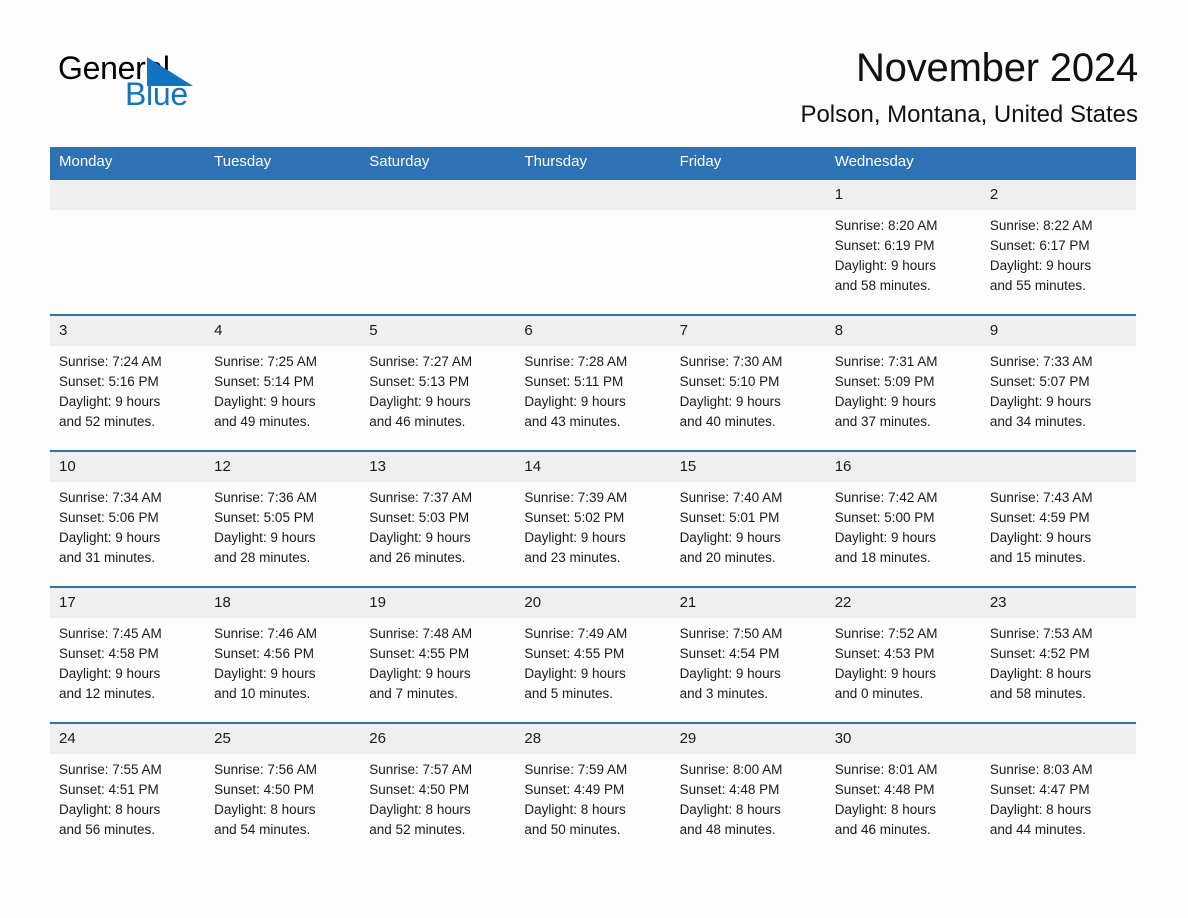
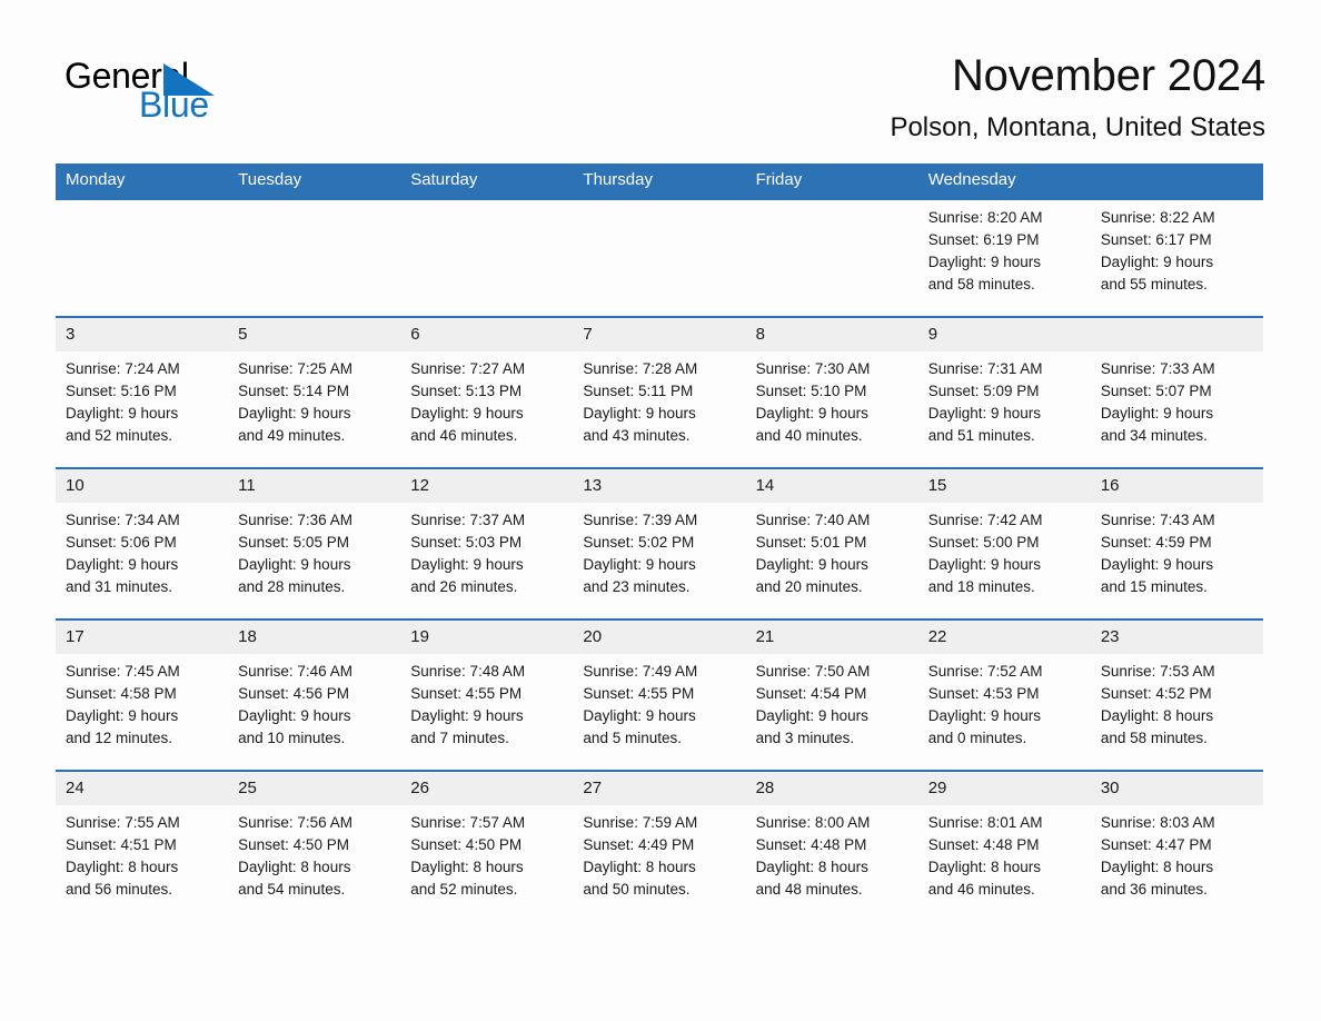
  General
  Blue
  November 2024
  Polson, Montana, United States
  Monday
  Tuesday
  Saturday
  Thursday
  Friday
  Wednesday
- 1
- 2
  Sunrise: 8:20 AM
  Sunset: 6:19 PM
  Daylight: 9 hours
  and 58 minutes.
  Sunrise: 8:22 AM
  Sunset: 6:17 PM
  Daylight: 9 hours
  and 55 minutes.
  3
- 4
  5
  6
  7
  8
  9
  Sunrise: 7:24 AM
  Sunset: 5:16 PM
  Daylight: 9 hours
  and 52 minutes.
  Sunrise: 7:25 AM
  Sunset: 5:14 PM
  Daylight: 9 hours
  and 49 minutes.
  Sunrise: 7:27 AM
  Sunset: 5:13 PM
  Daylight: 9 hours
  and 46 minutes.
  Sunrise: 7:28 AM
  Sunset: 5:11 PM
  Daylight: 9 hours
  and 43 minutes.
  Sunrise: 7:30 AM
  Sunset: 5:10 PM
  Daylight: 9 hours
  and 40 minutes.
  Sunrise: 7:31 AM
  Sunset: 5:09 PM
  Daylight: 9 hours
- and 37 minutes.
+ and 51 minutes.
  Sunrise: 7:33 AM
  Sunset: 5:07 PM
  Daylight: 9 hours
  and 34 minutes.
  10
+ 11
  12
  13
  14
  15
  16
  Sunrise: 7:34 AM
  Sunset: 5:06 PM
  Daylight: 9 hours
  and 31 minutes.
  Sunrise: 7:36 AM
  Sunset: 5:05 PM
  Daylight: 9 hours
  and 28 minutes.
  Sunrise: 7:37 AM
  Sunset: 5:03 PM
  Daylight: 9 hours
  and 26 minutes.
  Sunrise: 7:39 AM
  Sunset: 5:02 PM
  Daylight: 9 hours
  and 23 minutes.
  Sunrise: 7:40 AM
  Sunset: 5:01 PM
  Daylight: 9 hours
  and 20 minutes.
  Sunrise: 7:42 AM
  Sunset: 5:00 PM
  Daylight: 9 hours
  and 18 minutes.
  Sunrise: 7:43 AM
  Sunset: 4:59 PM
  Daylight: 9 hours
  and 15 minutes.
  17
  18
  19
  20
  21
  22
  23
  Sunrise: 7:45 AM
  Sunset: 4:58 PM
  Daylight: 9 hours
  and 12 minutes.
  Sunrise: 7:46 AM
  Sunset: 4:56 PM
  Daylight: 9 hours
  and 10 minutes.
  Sunrise: 7:48 AM
  Sunset: 4:55 PM
  Daylight: 9 hours
  and 7 minutes.
  Sunrise: 7:49 AM
  Sunset: 4:55 PM
  Daylight: 9 hours
  and 5 minutes.
  Sunrise: 7:50 AM
  Sunset: 4:54 PM
  Daylight: 9 hours
  and 3 minutes.
  Sunrise: 7:52 AM
  Sunset: 4:53 PM
  Daylight: 9 hours
  and 0 minutes.
  Sunrise: 7:53 AM
  Sunset: 4:52 PM
  Daylight: 8 hours
  and 58 minutes.
  24
  25
  26
+ 27
  28
  29
  30
  Sunrise: 7:55 AM
  Sunset: 4:51 PM
  Daylight: 8 hours
  and 56 minutes.
  Sunrise: 7:56 AM
  Sunset: 4:50 PM
  Daylight: 8 hours
  and 54 minutes.
  Sunrise: 7:57 AM
  Sunset: 4:50 PM
  Daylight: 8 hours
  and 52 minutes.
  Sunrise: 7:59 AM
  Sunset: 4:49 PM
  Daylight: 8 hours
  and 50 minutes.
  Sunrise: 8:00 AM
  Sunset: 4:48 PM
  Daylight: 8 hours
  and 48 minutes.
  Sunrise: 8:01 AM
  Sunset: 4:48 PM
  Daylight: 8 hours
  and 46 minutes.
  Sunrise: 8:03 AM
  Sunset: 4:47 PM
  Daylight: 8 hours
- and 44 minutes.
+ and 36 minutes.
